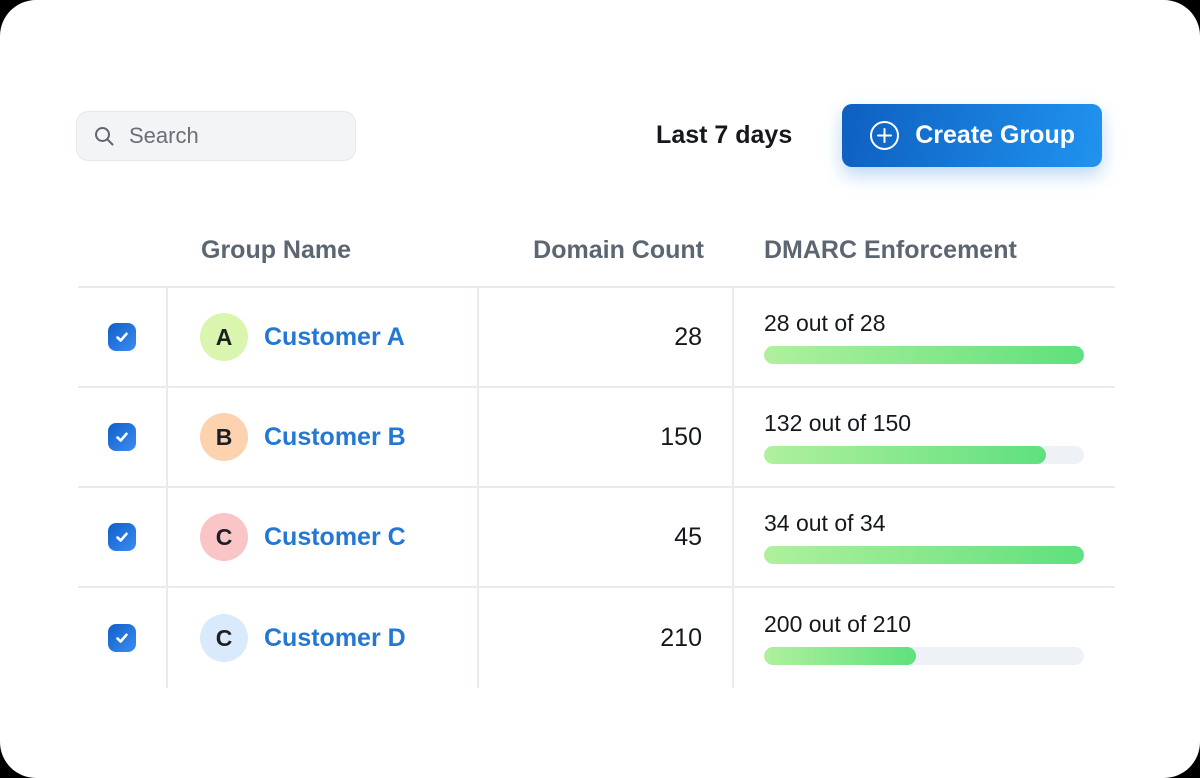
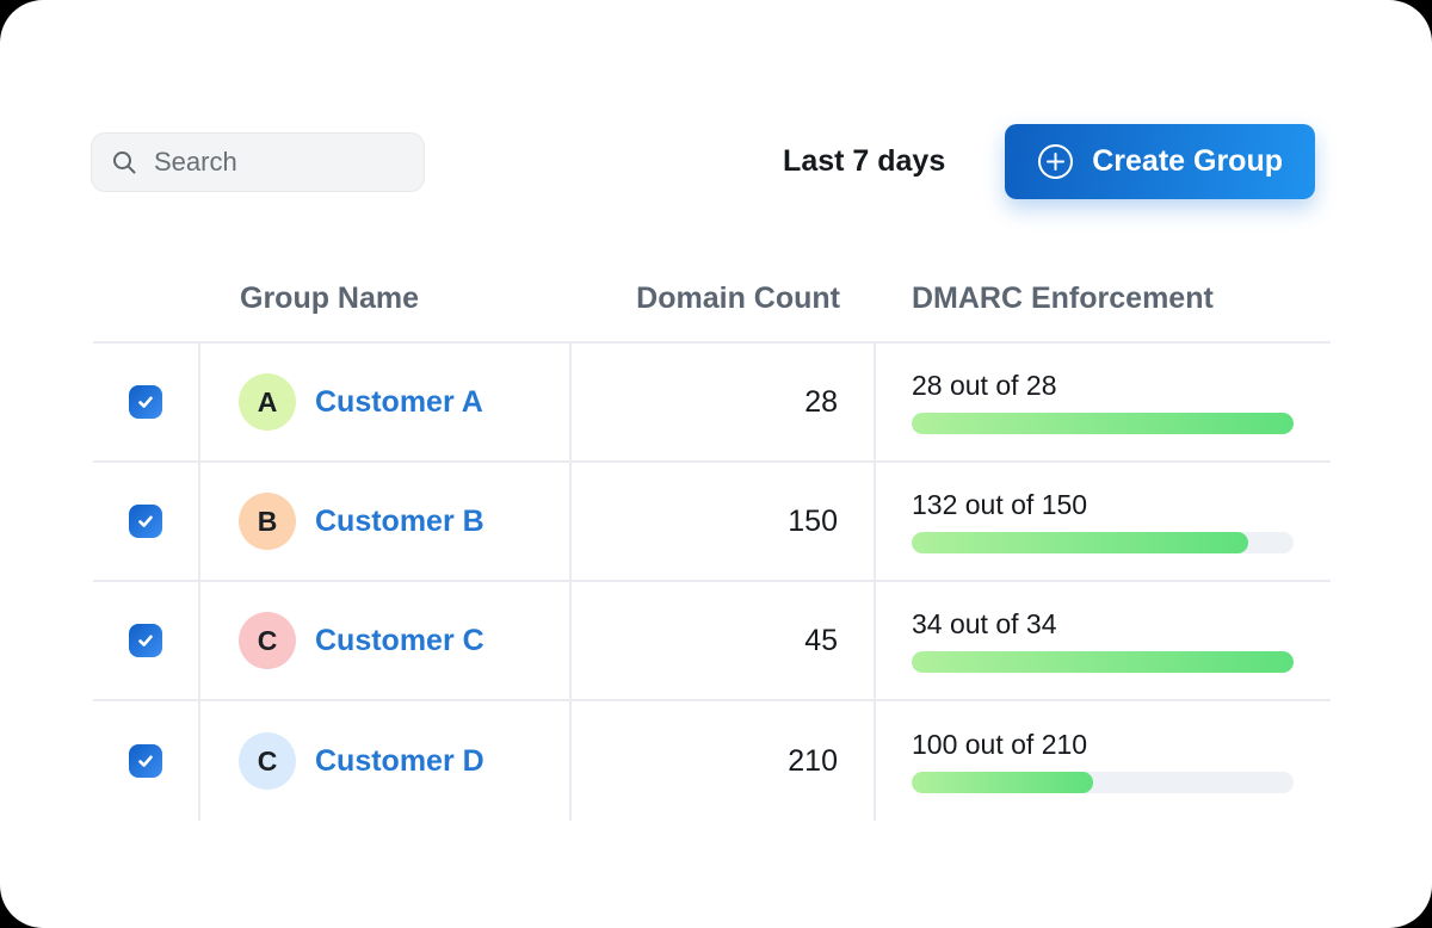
  Search
  Last 7 days
  Create Group
  Group Name
  Domain Count
  DMARC Enforcement
  A
  Customer A
  28
  28 out of 28
  B
  Customer B
  150
  132 out of 150
  C
  Customer C
  45
  34 out of 34
  C
  Customer D
  210
- 200 out of 210
+ 100 out of 210
